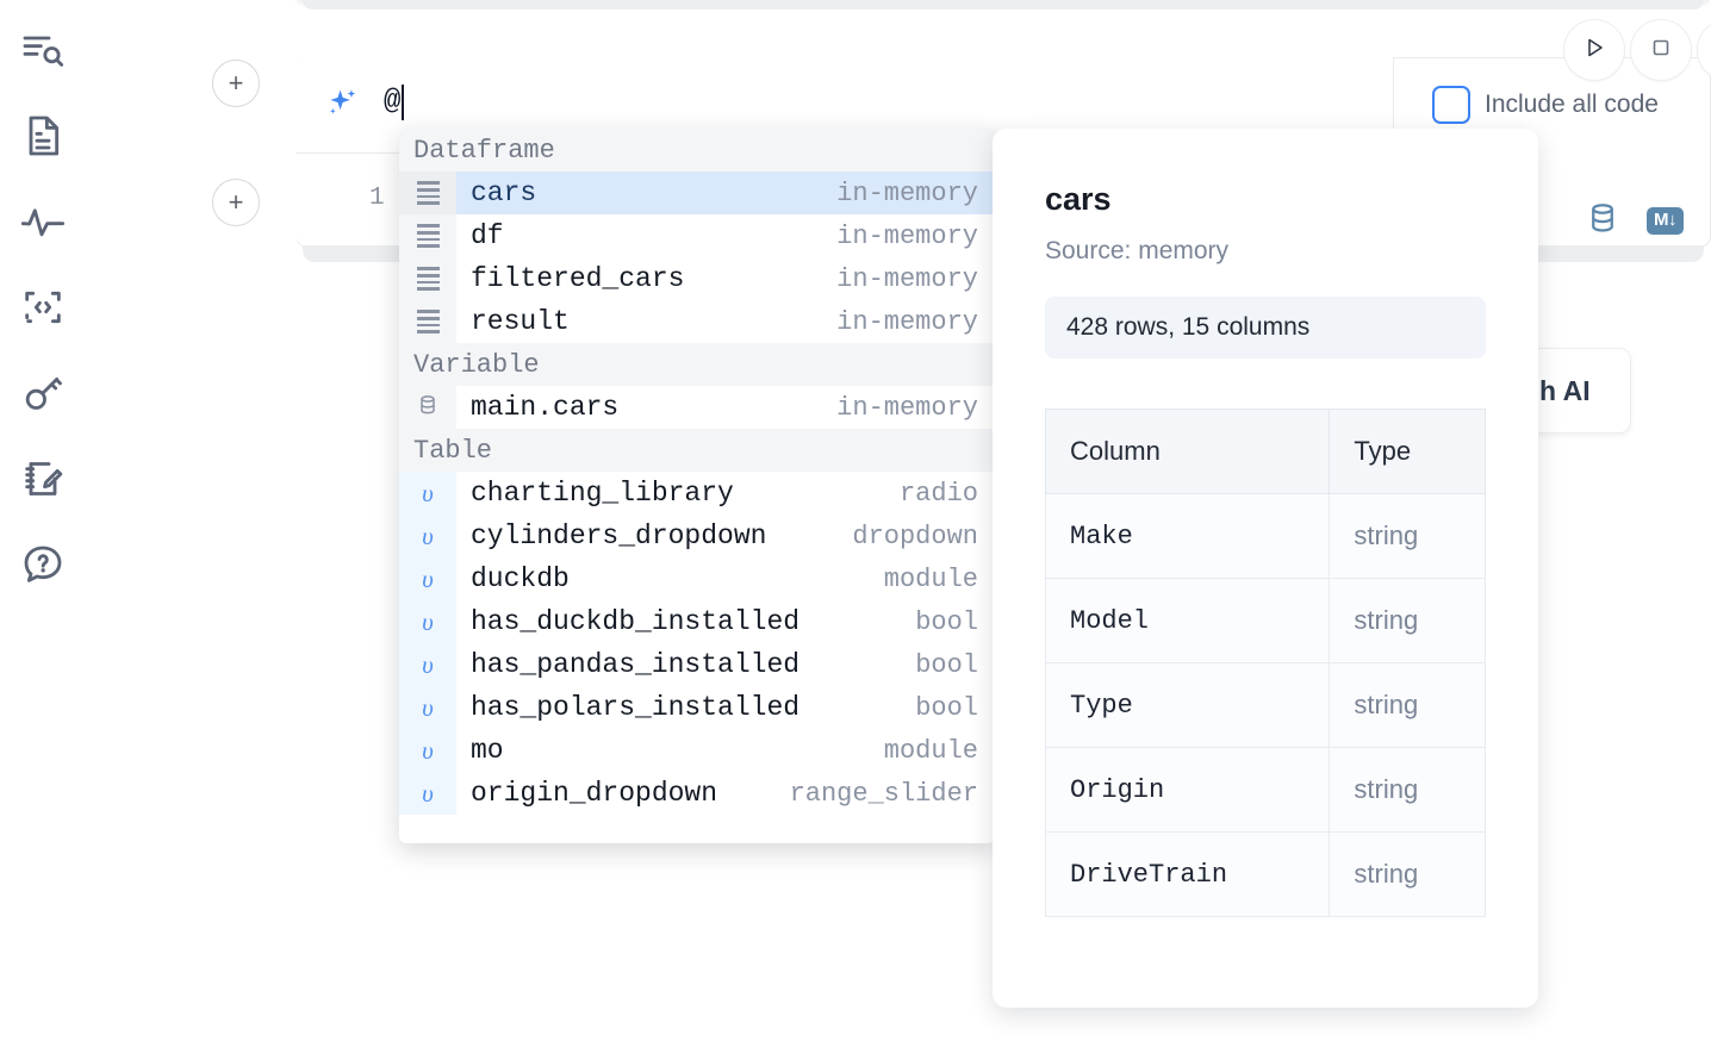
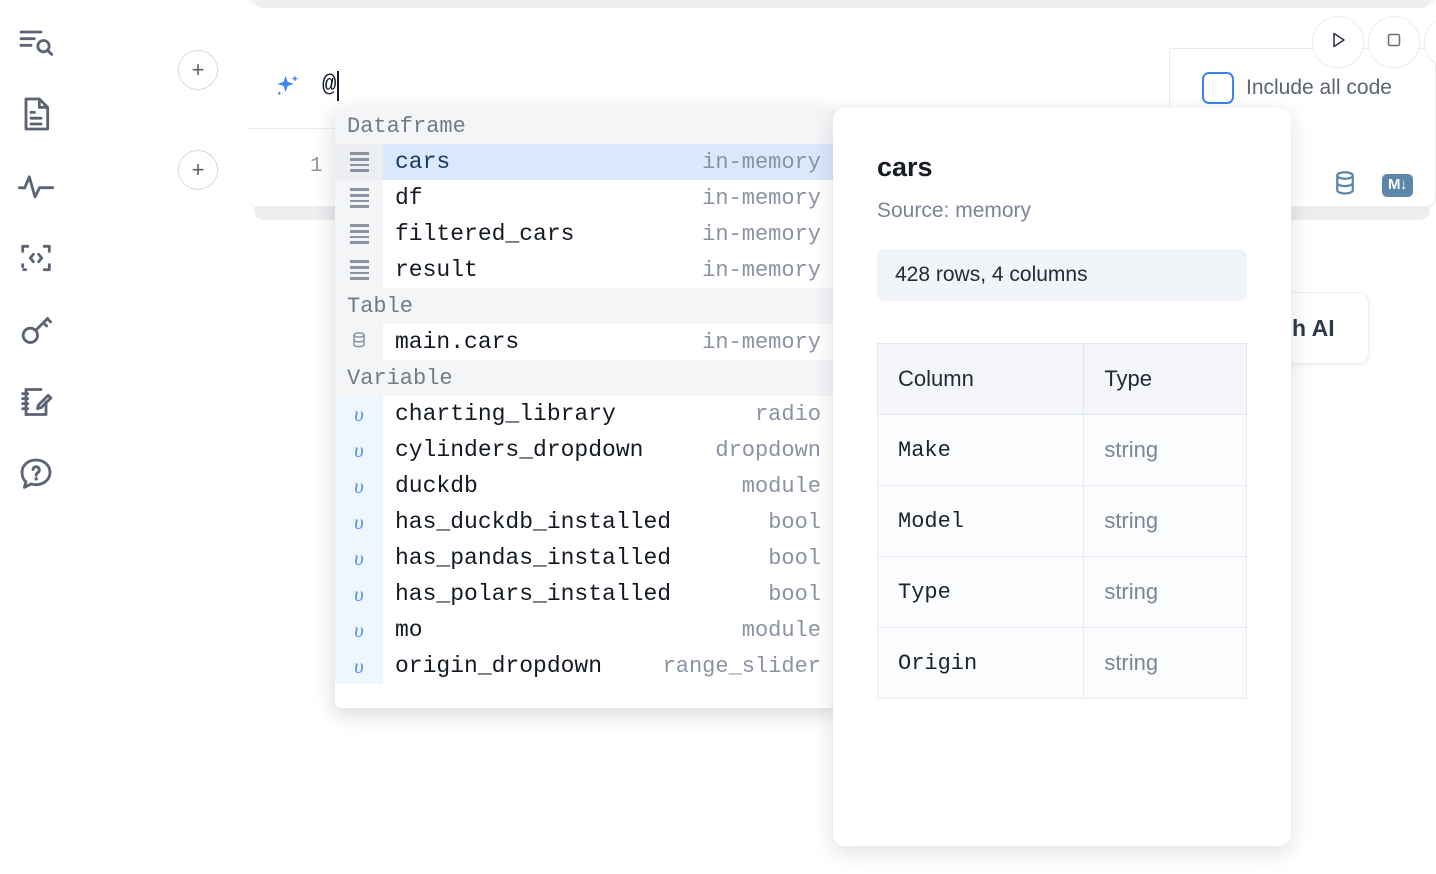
  +
  +
  @
  1
  Include all code
  M↓
  h AI
  Dataframe
  cars
  in-memory
  df
  in-memory
  filtered_cars
  in-memory
  result
  in-memory
- Variable
+ Table
  main.cars
  in-memory
- Table
+ Variable
  υ
  charting_library
  radio
  υ
  cylinders_dropdown
  dropdown
  υ
  duckdb
  module
  υ
  has_duckdb_installed
  bool
  υ
  has_pandas_installed
  bool
  υ
  has_polars_installed
  bool
  υ
  mo
  module
  υ
  origin_dropdown
  range_slider
  cars
  Source: memory
- 428 rows, 15 columns
+ 428 rows, 4 columns
  Column	Type
  Make	string
  Model	string
  Type	string
  Origin	string
- DriveTrain	string
